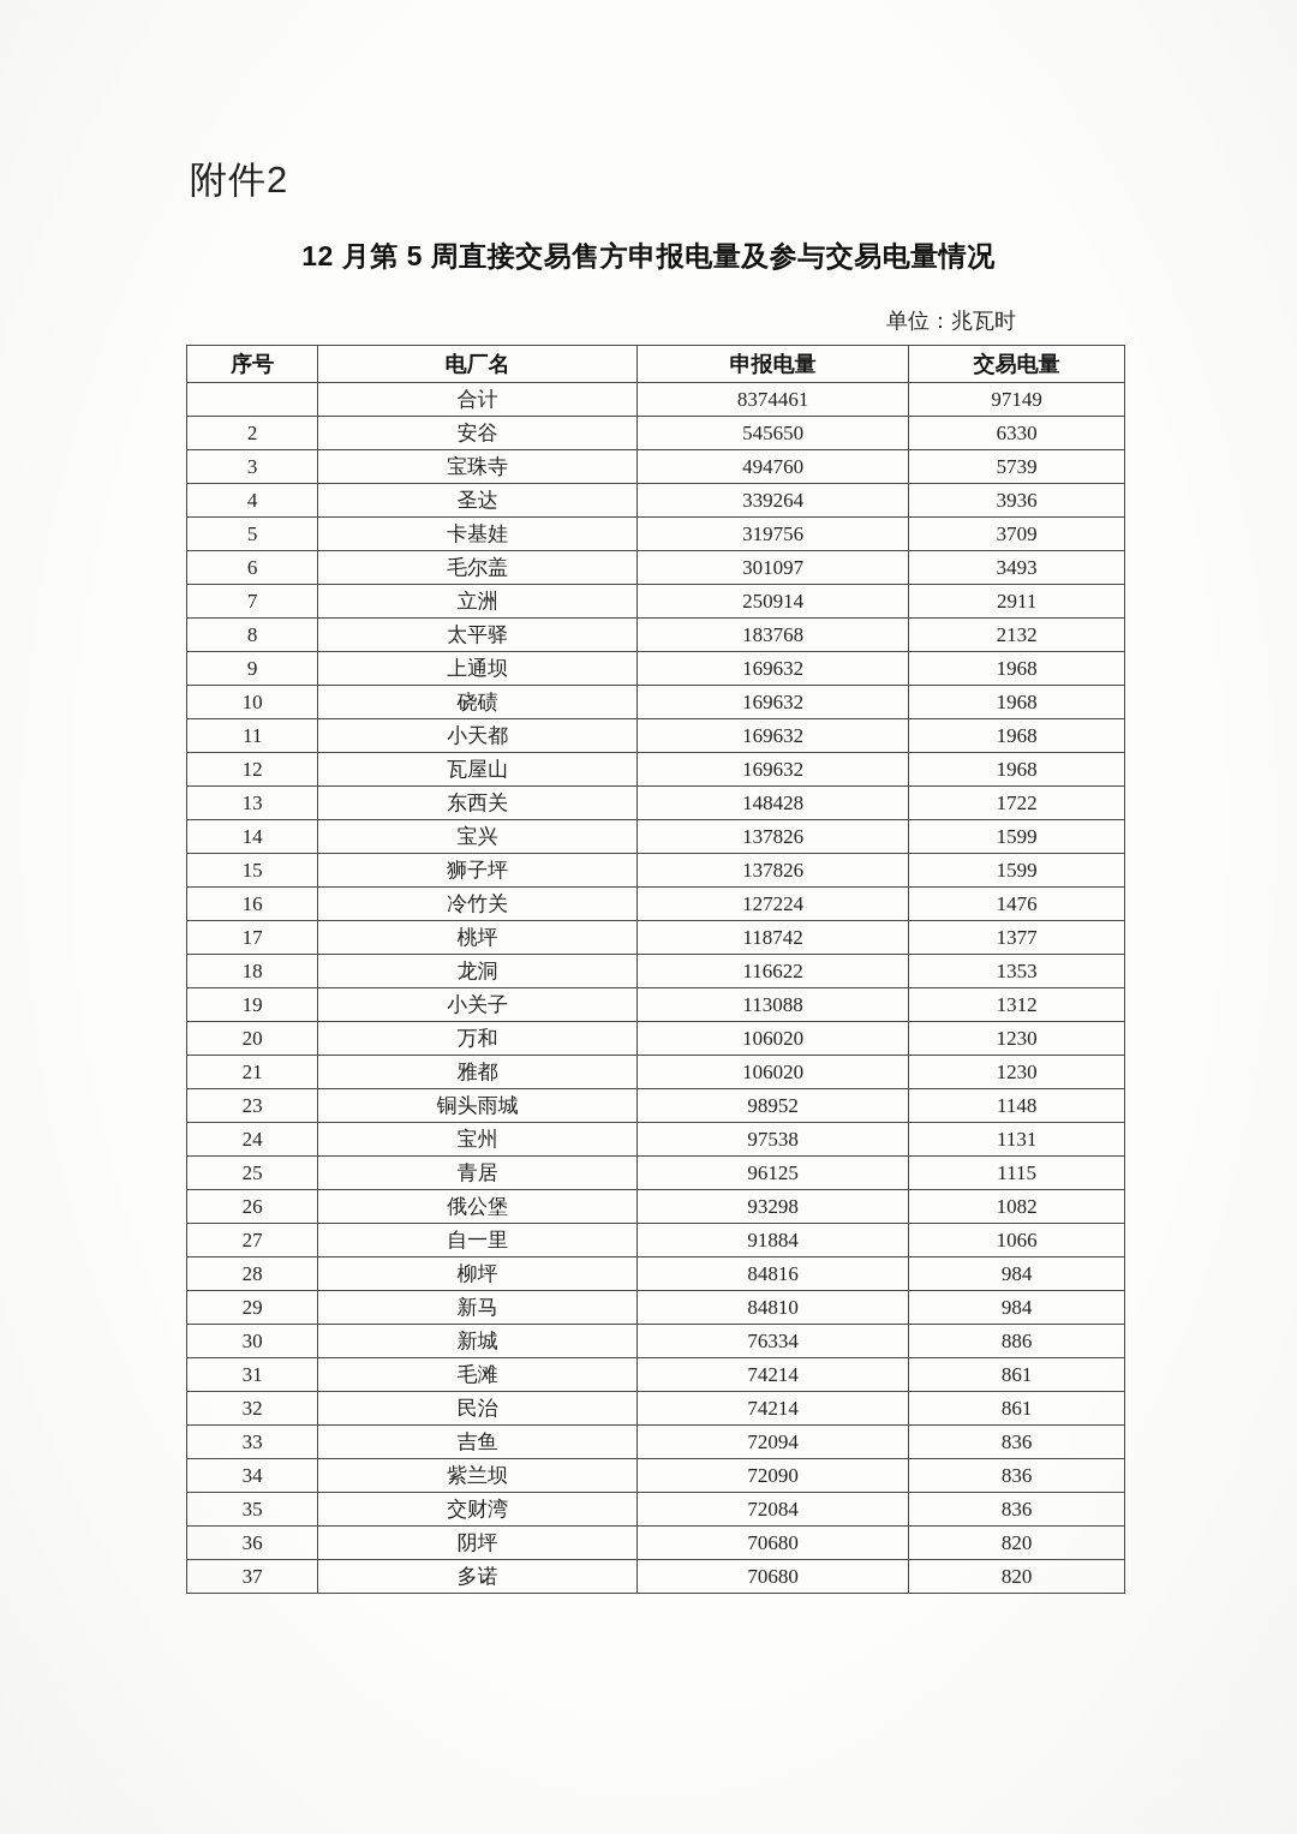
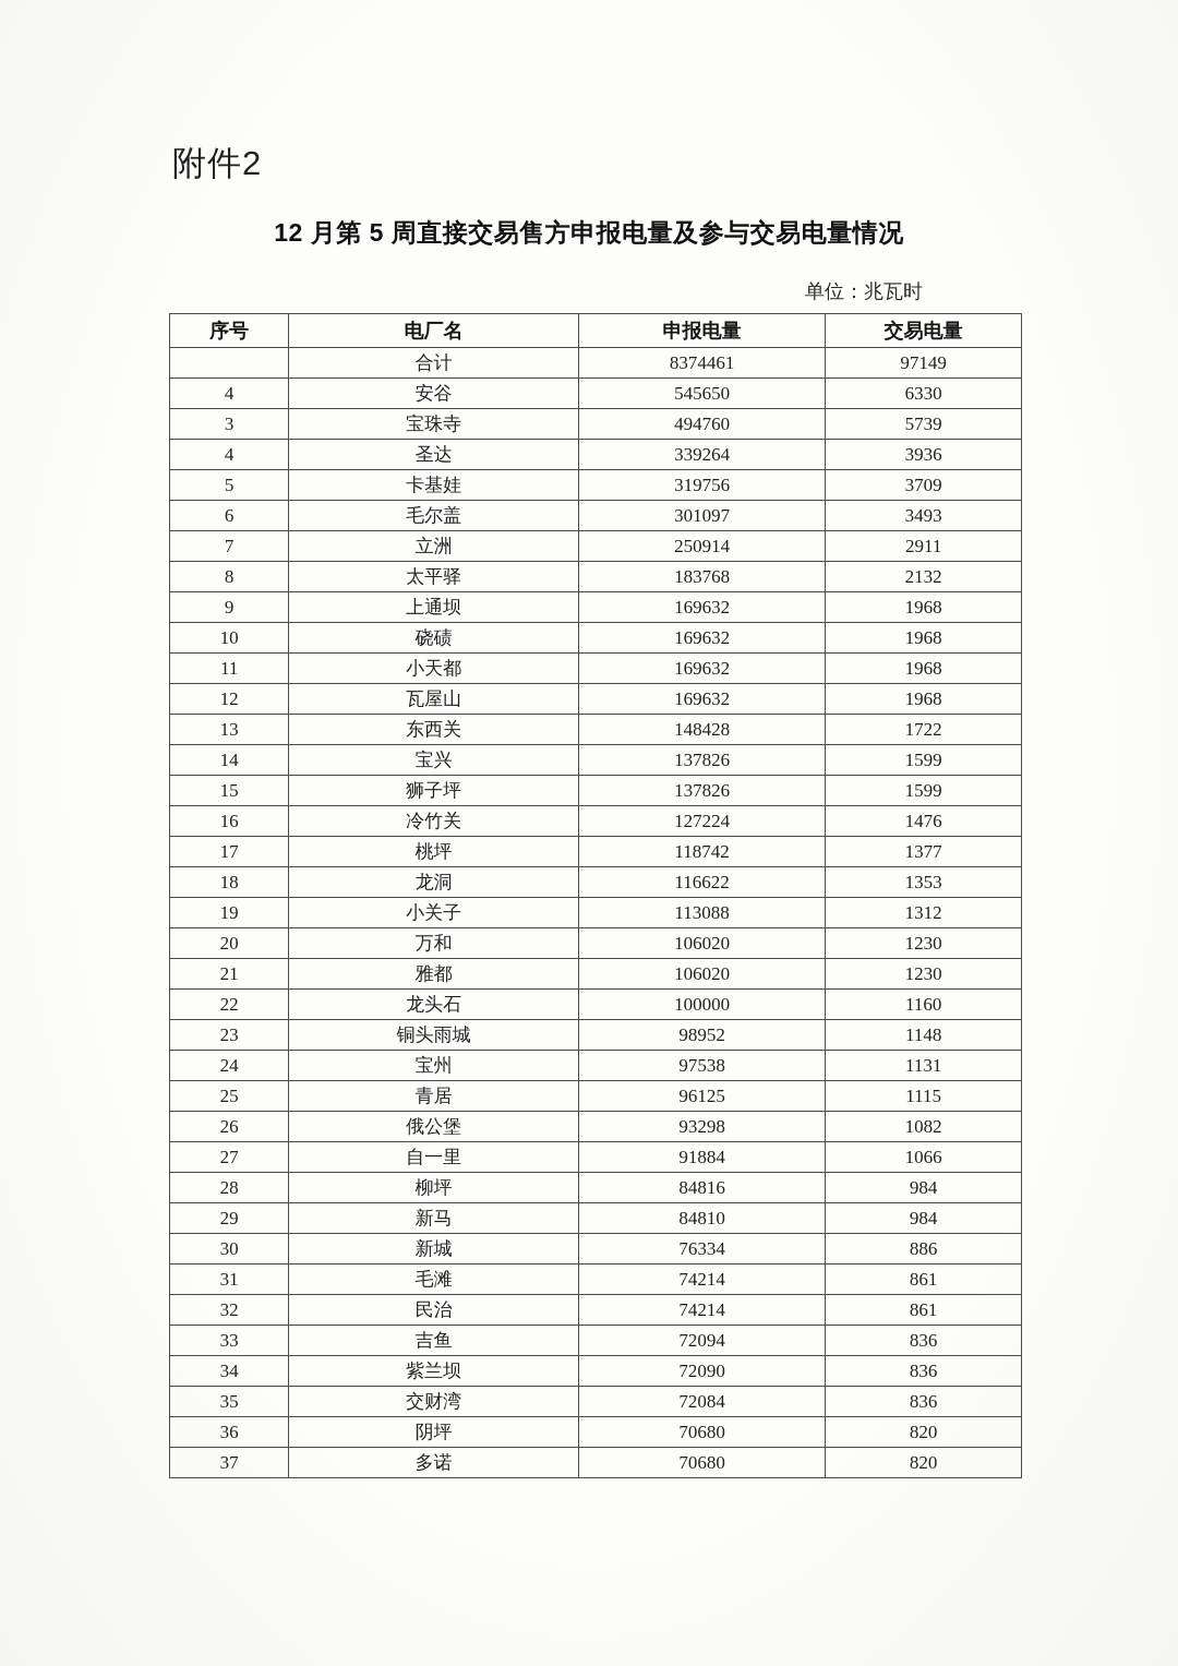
  附件2
  12 月第 5 周直接交易售方申报电量及参与交易电量情况
  单位：兆瓦时
  序号	电厂名	申报电量	交易电量
  	合计	8374461	97149
- 2	安谷	545650	6330
+ 4	安谷	545650	6330
  3	宝珠寺	494760	5739
  4	圣达	339264	3936
  5	卡基娃	319756	3709
  6	毛尔盖	301097	3493
  7	立洲	250914	2911
  8	太平驿	183768	2132
  9	上通坝	169632	1968
  10	硗碛	169632	1968
  11	小天都	169632	1968
  12	瓦屋山	169632	1968
  13	东西关	148428	1722
  14	宝兴	137826	1599
  15	狮子坪	137826	1599
  16	冷竹关	127224	1476
  17	桃坪	118742	1377
  18	龙洞	116622	1353
  19	小关子	113088	1312
  20	万和	106020	1230
  21	雅都	106020	1230
+ 22	龙头石	100000	1160
  23	铜头雨城	98952	1148
  24	宝州	97538	1131
  25	青居	96125	1115
  26	俄公堡	93298	1082
  27	自一里	91884	1066
  28	柳坪	84816	984
  29	新马	84810	984
  30	新城	76334	886
  31	毛滩	74214	861
  32	民治	74214	861
  33	吉鱼	72094	836
  34	紫兰坝	72090	836
  35	交财湾	72084	836
  36	阴坪	70680	820
  37	多诺	70680	820
